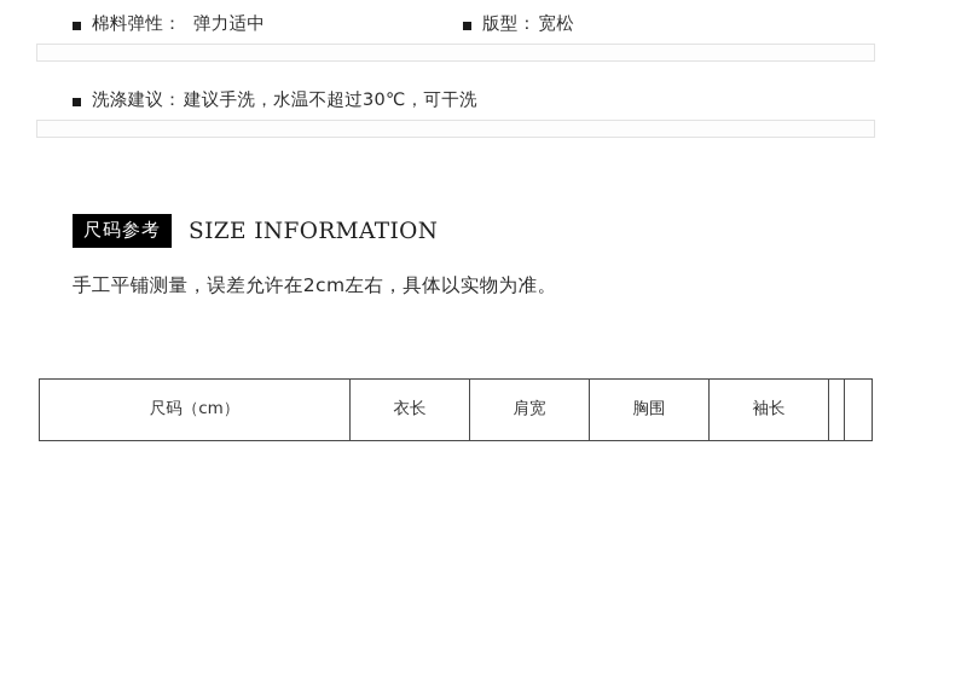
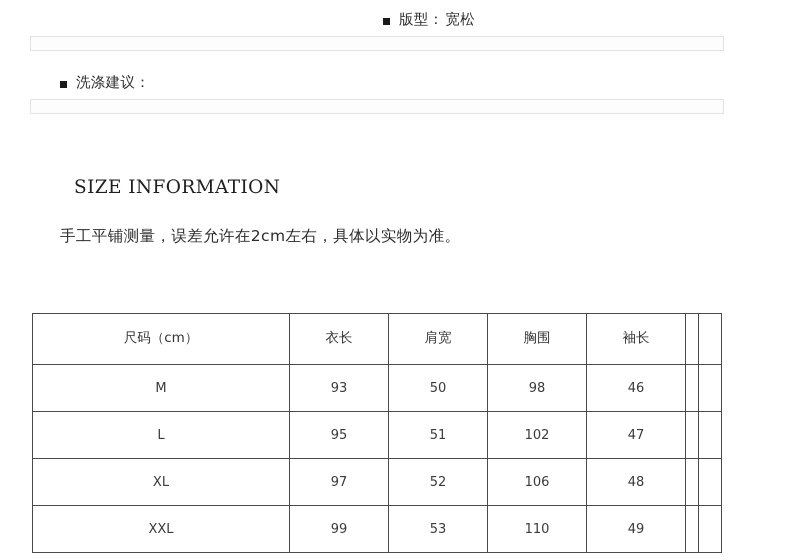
- 棉料弹性：
- 弹力适中
  版型：
  宽松
  洗涤建议：
- 建议手洗，水温不超过30℃，可干洗
- 尺码参考
  SIZE INFORMATION
  手工平铺测量，误差允许在2cm左右，具体以实物为准。
  尺码（cm）	衣长	肩宽	胸围	袖长
+ M	93	50	98	46
+ L	95	51	102	47
+ XL	97	52	106	48
+ XXL	99	53	110	49
